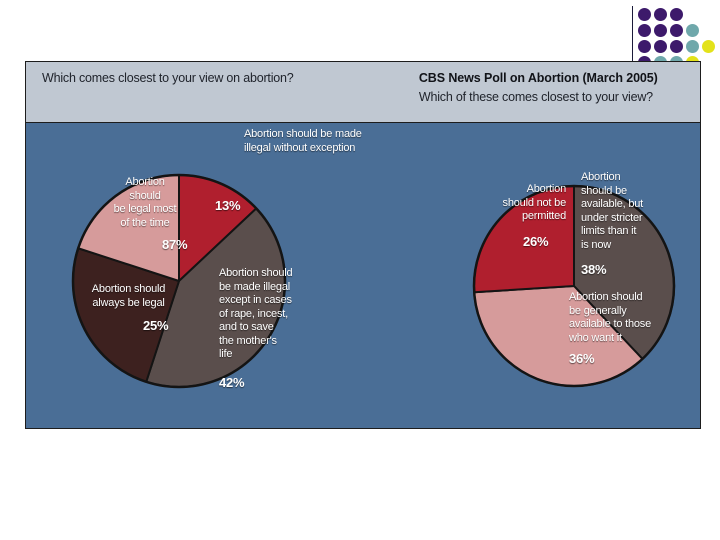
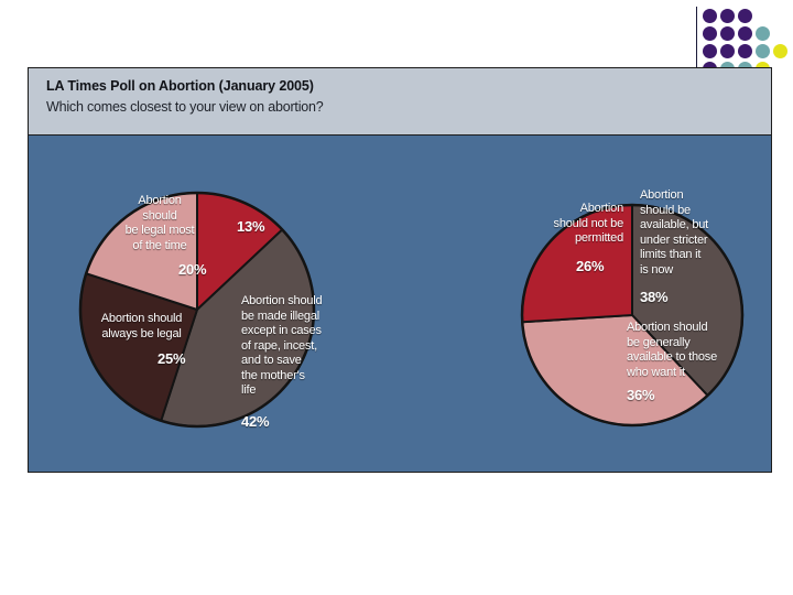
+ LA Times Poll on Abortion (January 2005)
  Which comes closest to your view on abortion?
- CBS News Poll on Abortion (March 2005)
- Which of these comes closest to your view?
- Abortion should be made
- illegal without exception
  13%
  Abortion should
  be made illegal
  except in cases
  of rape, incest,
  and to save
  the mother's
  life
  42%
  Abortion should
  always be legal
  25%
  Abortion
  should
  be legal most
  of the time
- 87%
+ 20%
  Abortion
  should be
  available, but
  under stricter
  limits than it
  is now
  38%
  Abortion should
  be generally
  available to those
  who want it
  36%
  Abortion
  should not be
  permitted
  26%
